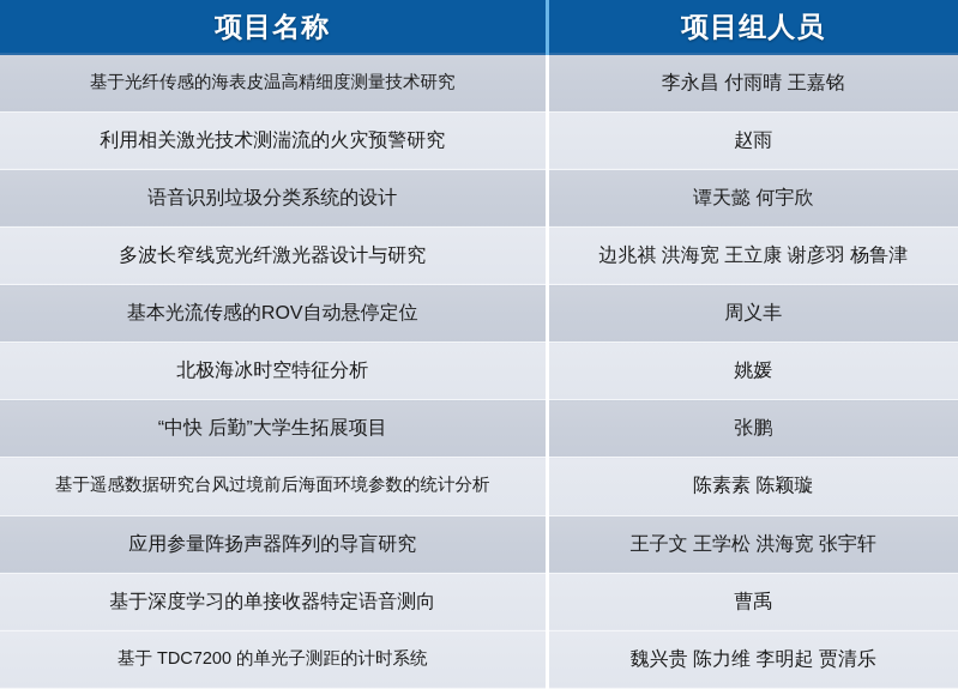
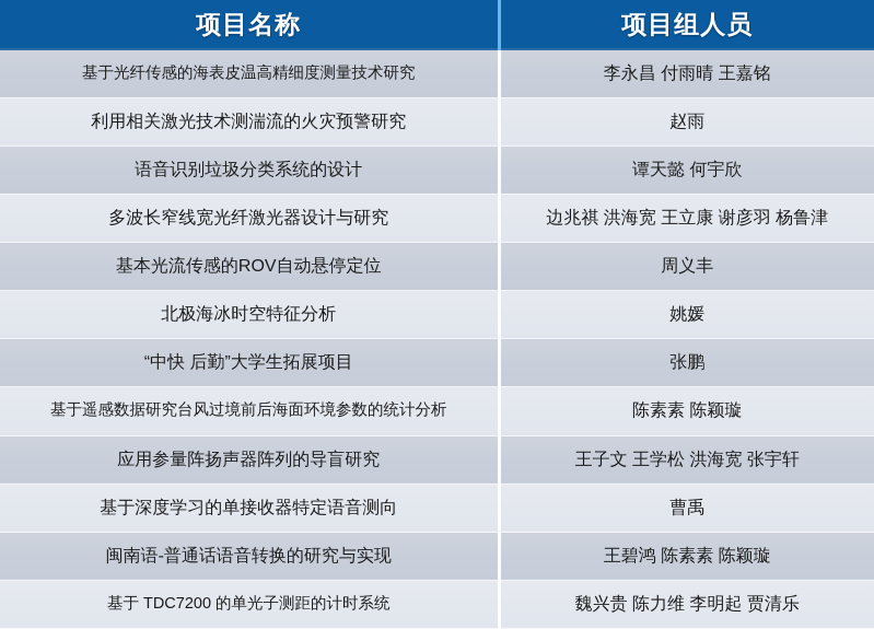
  项目名称	项目组人员
  基于光纤传感的海表皮温高精细度测量技术研究	李永昌 付雨晴 王嘉铭
  利用相关激光技术测湍流的火灾预警研究	赵雨
  语音识别垃圾分类系统的设计	谭天懿 何宇欣
  多波长窄线宽光纤激光器设计与研究	边兆祺 洪海宽 王立康 谢彦羽 杨鲁津
  基本光流传感的ROV自动悬停定位	周义丰
  北极海冰时空特征分析	姚媛
  “中快 后勤”大学生拓展项目	张鹏
  基于遥感数据研究台风过境前后海面环境参数的统计分析	陈素素 陈颖璇
  应用参量阵扬声器阵列的导盲研究	王子文 王学松 洪海宽 张宇轩
  基于深度学习的单接收器特定语音测向	曹禹
+ 闽南语-普通话语音转换的研究与实现	王碧鸿 陈素素 陈颖璇
  基于 TDC7200 的单光子测距的计时系统	魏兴贵 陈力维 李明起 贾清乐
